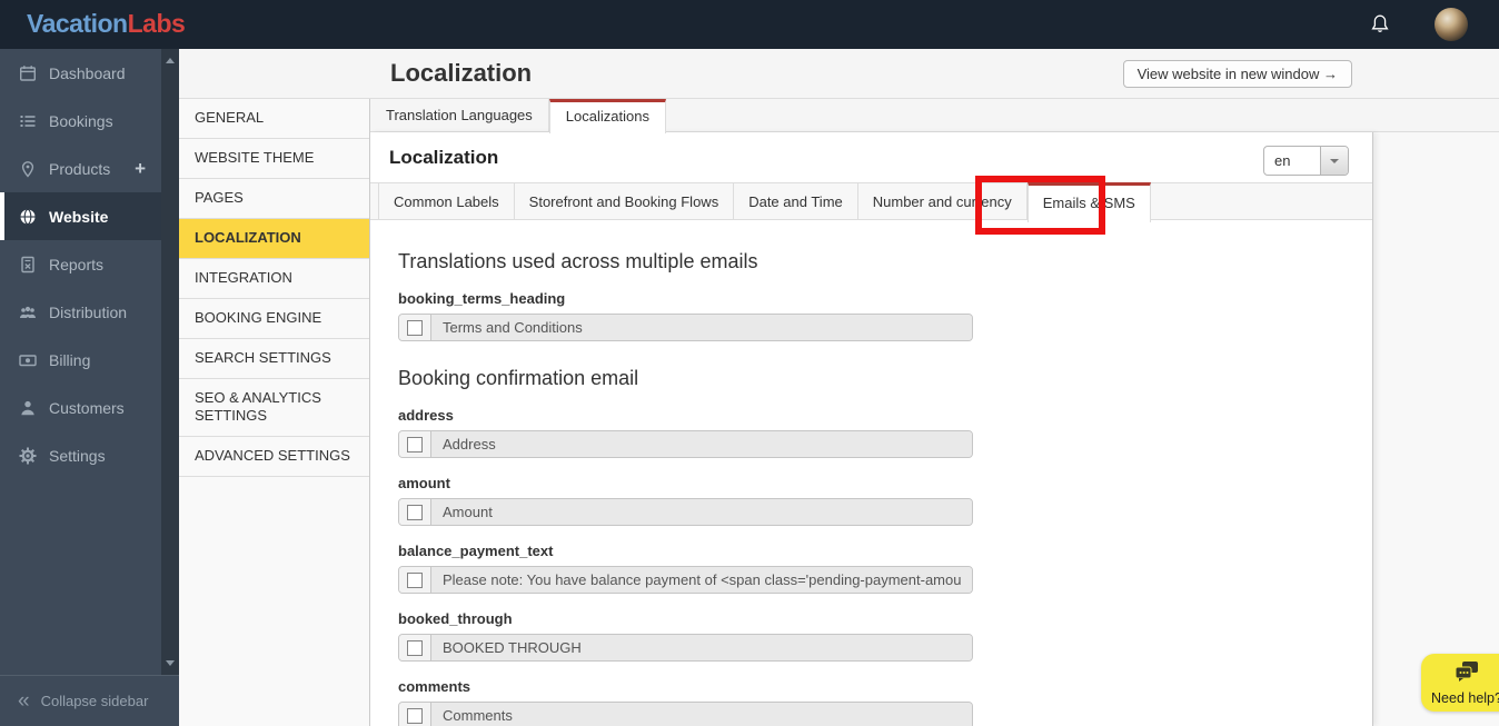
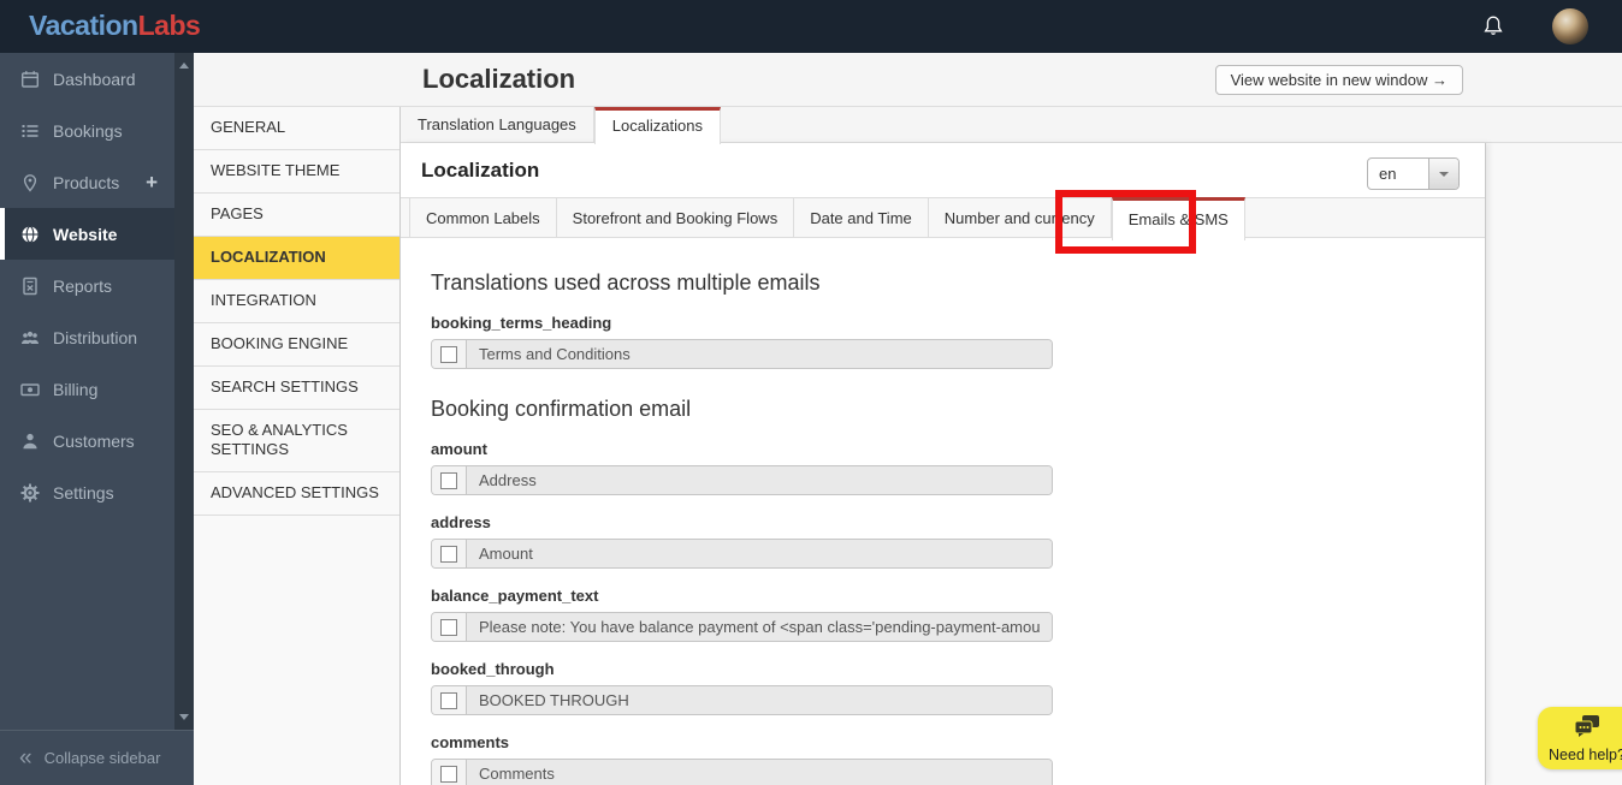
  VacationLabs
  Dashboard
  Bookings
  Products
  +
  Website
  Reports
  Distribution
  Billing
  Customers
  Settings
  «
  Collapse sidebar
  Localization
  View website in new window →
  GENERAL
  WEBSITE THEME
  PAGES
  LOCALIZATION
  INTEGRATION
  BOOKING ENGINE
  SEARCH SETTINGS
  SEO & ANALYTICS SETTINGS
  ADVANCED SETTINGS
  Translation Languages
  Localizations
  Localization
  en
  Common Labels
  Storefront and Booking Flows
  Date and Time
  Number and currency
  Emails & SMS
  Translations used across multiple emails
  booking_terms_heading
  Terms and Conditions
  Booking confirmation email
- address
+ amount
  Address
- amount
+ address
  Amount
  balance_payment_text
  Please note: You have balance payment of <span class='pending-payment-amou
  booked_through
  BOOKED THROUGH
  comments
  Comments
  Need help?
